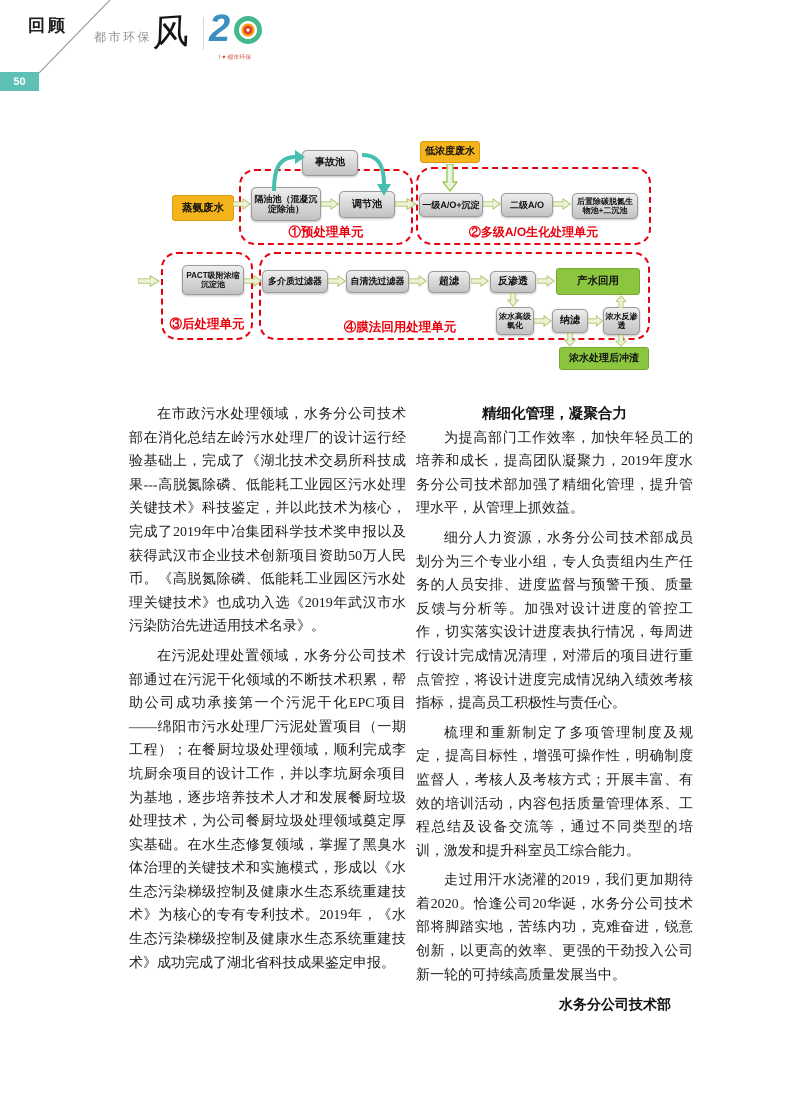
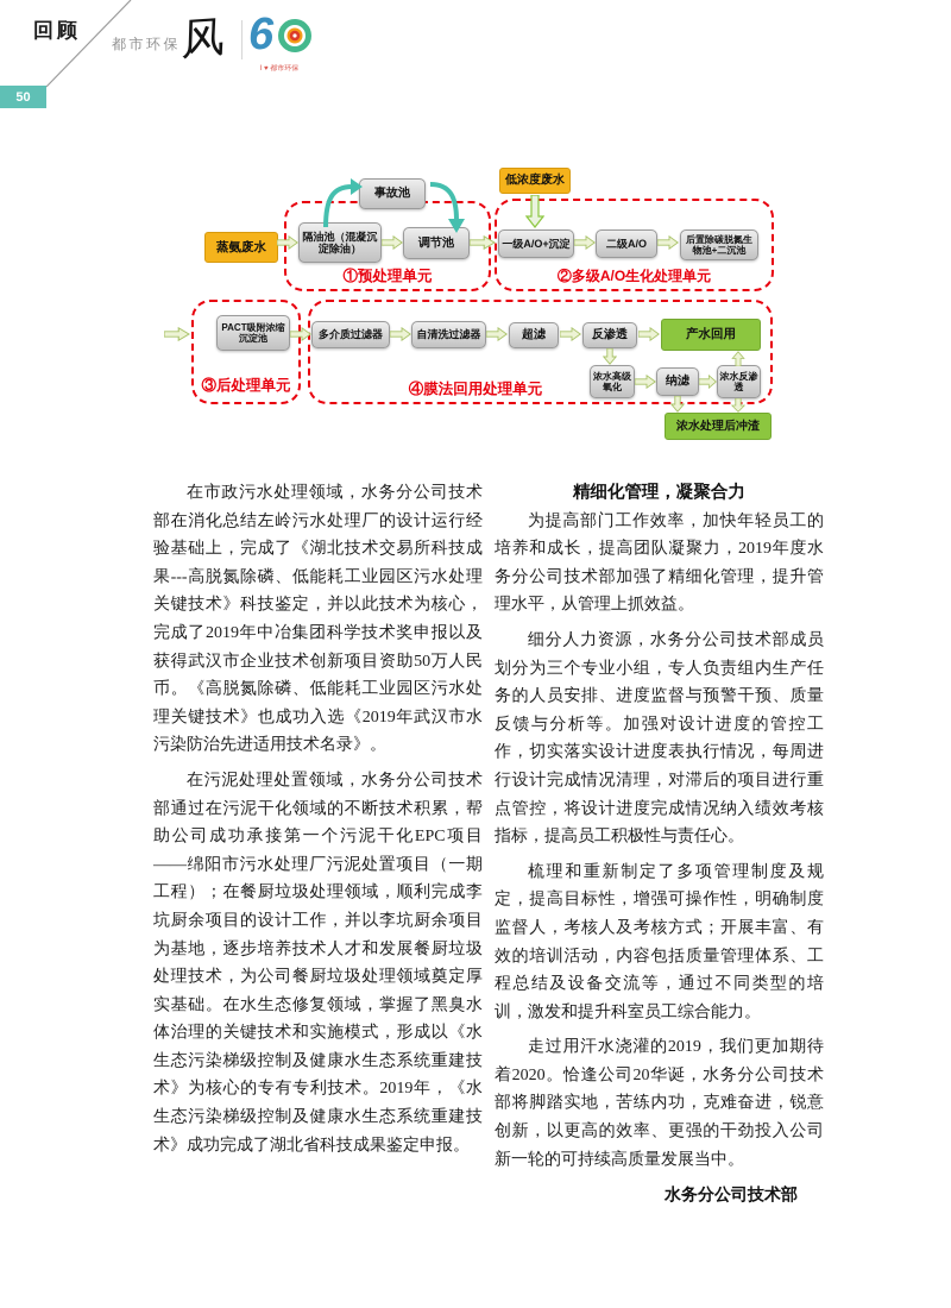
  回顾
  50
  都市环保
- 2
+ 6
  ①预处理单元
  ②多级A/O生化处理单元
  ③后处理单元
  ④膜法回用处理单元
  蒸氨废水
  低浓度废水
  隔油池（混凝沉淀除油）
  事故池
  调节池
  一级A/O+沉淀
  二级A/O
  后置除碳脱氮生物池+二沉池
  PACT吸附浓缩沉淀池
  多介质过滤器
  自清洗过滤器
  超滤
  反渗透
  产水回用
  浓水高级氧化
  纳滤
  浓水反渗透
  浓水处理后冲渣
  在市政污水处理领域，水务分公司技术部在消化总结左岭污水处理厂的设计运行经验基础上，完成了《湖北技术交易所科技成果---高脱氮除磷、低能耗工业园区污水处理关键技术》科技鉴定，并以此技术为核心，完成了2019年中冶集团科学技术奖申报以及获得武汉市企业技术创新项目资助50万人民币。《高脱氮除磷、低能耗工业园区污水处理关键技术》也成功入选《2019年武汉市水污染防治先进适用技术名录》。
  在污泥处理处置领域，水务分公司技术部通过在污泥干化领域的不断技术积累，帮助公司成功承接第一个污泥干化EPC项目——绵阳市污水处理厂污泥处置项目（一期工程）；在餐厨垃圾处理领域，顺利完成李坑厨余项目的设计工作，并以李坑厨余项目为基地，逐步培养技术人才和发展餐厨垃圾处理技术，为公司餐厨垃圾处理领域奠定厚实基础。在水生态修复领域，掌握了黑臭水体治理的关键技术和实施模式，形成以《水生态污染梯级控制及健康水生态系统重建技术》为核心的专有专利技术。2019年，《水生态污染梯级控制及健康水生态系统重建技术》成功完成了湖北省科技成果鉴定申报。
  精细化管理，凝聚合力
  为提高部门工作效率，加快年轻员工的培养和成长，提高团队凝聚力，2019年度水务分公司技术部加强了精细化管理，提升管理水平，从管理上抓效益。
  细分人力资源，水务分公司技术部成员划分为三个专业小组，专人负责组内生产任务的人员安排、进度监督与预警干预、质量反馈与分析等。加强对设计进度的管控工作，切实落实设计进度表执行情况，每周进行设计完成情况清理，对滞后的项目进行重点管控，将设计进度完成情况纳入绩效考核指标，提高员工积极性与责任心。
  梳理和重新制定了多项管理制度及规定，提高目标性，增强可操作性，明确制度监督人，考核人及考核方式；开展丰富、有效的培训活动，内容包括质量管理体系、工程总结及设备交流等，通过不同类型的培训，激发和提升科室员工综合能力。
  走过用汗水浇灌的2019，我们更加期待着2020。恰逢公司20华诞，水务分公司技术部将脚踏实地，苦练内功，克难奋进，锐意创新，以更高的效率、更强的干劲投入公司新一轮的可持续高质量发展当中。
  水务分公司技术部
